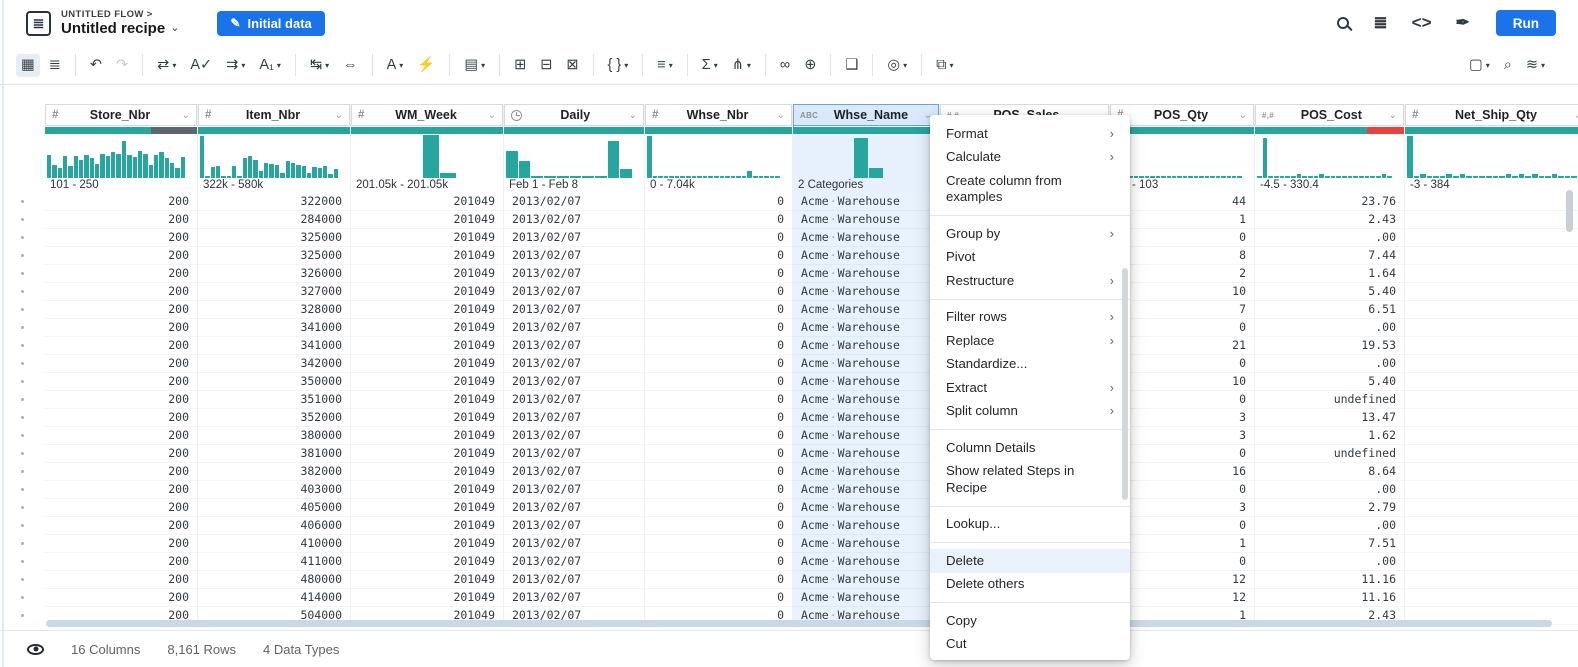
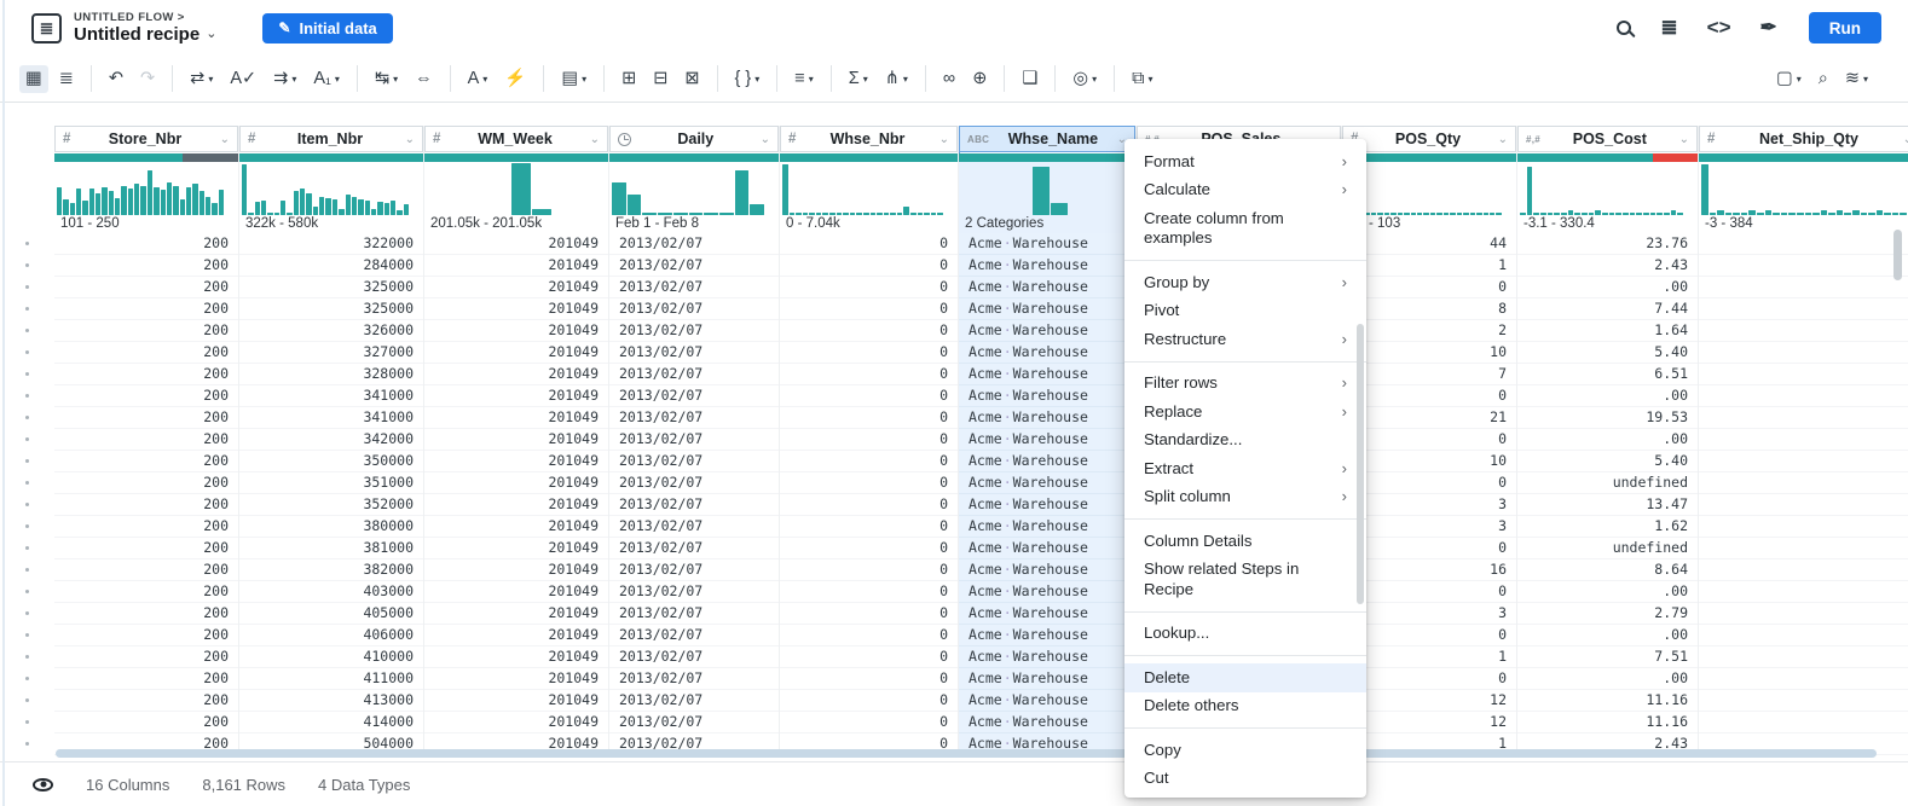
  ≣
  UNTITLED FLOW >
  Untitled recipe
  ⌄
  ✎
  Initial data
  ≣
  <>
  ✒
  Run
  ▦
  ≣
  ↶
  ↷
  ⇄
  ▾
  A✓
  ⇉
  ▾
  A₁
  ▾
  ↹
  ▾
  ⇔
  A
  ▾
  ⚡
  ▤
  ▾
  ⊞
  ⊟
  ⊠
  { }
  ▾
  ≡
  ▾
  Σ
  ▾
  ⋔
  ▾
  ∞
  ⊕
  ❑
  ◎
  ▾
  ⧉
  ▾
  ▢
  ▾
  ⌕
  ≋
  ▾
  #
  Store_Nbr
  ⌄
  101 - 250
  200
  200
  200
  200
  200
  200
  200
  200
  200
  200
  200
  200
  200
  200
  200
  200
  200
  200
  200
  200
  200
  200
  200
  200
  #
  Item_Nbr
  ⌄
  322k - 580k
  322000
  284000
  325000
  325000
  326000
  327000
  328000
  341000
  341000
  342000
  350000
  351000
  352000
  380000
  381000
  382000
  403000
  405000
  406000
  410000
  411000
- 480000
+ 413000
  414000
  504000
  #
  WM_Week
  ⌄
  201.05k - 201.05k
  201049
  201049
  201049
  201049
  201049
  201049
  201049
  201049
  201049
  201049
  201049
  201049
  201049
  201049
  201049
  201049
  201049
  201049
  201049
  201049
  201049
  201049
  201049
  201049
  Daily
  ⌄
  Feb 1 - Feb 8
  2013/02/07
  2013/02/07
  2013/02/07
  2013/02/07
  2013/02/07
  2013/02/07
  2013/02/07
  2013/02/07
  2013/02/07
  2013/02/07
  2013/02/07
  2013/02/07
  2013/02/07
  2013/02/07
  2013/02/07
  2013/02/07
  2013/02/07
  2013/02/07
  2013/02/07
  2013/02/07
  2013/02/07
  2013/02/07
  2013/02/07
  2013/02/07
  #
  Whse_Nbr
  ⌄
  0 - 7.04k
  0
  0
  0
  0
  0
  0
  0
  0
  0
  0
  0
  0
  0
  0
  0
  0
  0
  0
  0
  0
  0
  0
  0
  0
  ABC
  Whse_Name
  ⌄
  2 Categories
  Acme·Warehouse
  Acme·Warehouse
  Acme·Warehouse
  Acme·Warehouse
  Acme·Warehouse
  Acme·Warehouse
  Acme·Warehouse
  Acme·Warehouse
  Acme·Warehouse
  Acme·Warehouse
  Acme·Warehouse
  Acme·Warehouse
  Acme·Warehouse
  Acme·Warehouse
  Acme·Warehouse
  Acme·Warehouse
  Acme·Warehouse
  Acme·Warehouse
  Acme·Warehouse
  Acme·Warehouse
  Acme·Warehouse
  Acme·Warehouse
  Acme·Warehouse
  Acme·Warehouse
  POS_Qty
  ⌄
  - 103
  44
  1
  0
  8
  2
  10
  7
  0
  21
  0
  10
  0
  3
  3
  0
  16
  0
  3
  0
  1
  0
  12
  12
  1
  #,#
  POS_Cost
  ⌄
- -4.5 - 330.4
+ -3.1 - 330.4
  23.76
  2.43
  .00
  7.44
  1.64
  5.40
  6.51
  .00
  19.53
  .00
  5.40
  undefined
  13.47
  1.62
  undefined
  8.64
  .00
  2.79
  .00
  7.51
  .00
  11.16
  11.16
  2.43
  #
  Net_Ship_Qty
  -3 - 384
  Format
  ›
  Calculate
  ›
  Create column from examples
  Group by
  ›
  Pivot
  Restructure
  ›
  Filter rows
  ›
  Replace
  ›
  Standardize...
  Extract
  ›
  Split column
  ›
  Column Details
  Show related Steps in Recipe
  Lookup...
  Delete
  Delete others
  Copy
  Cut
  16 Columns
  8,161 Rows
  4 Data Types
